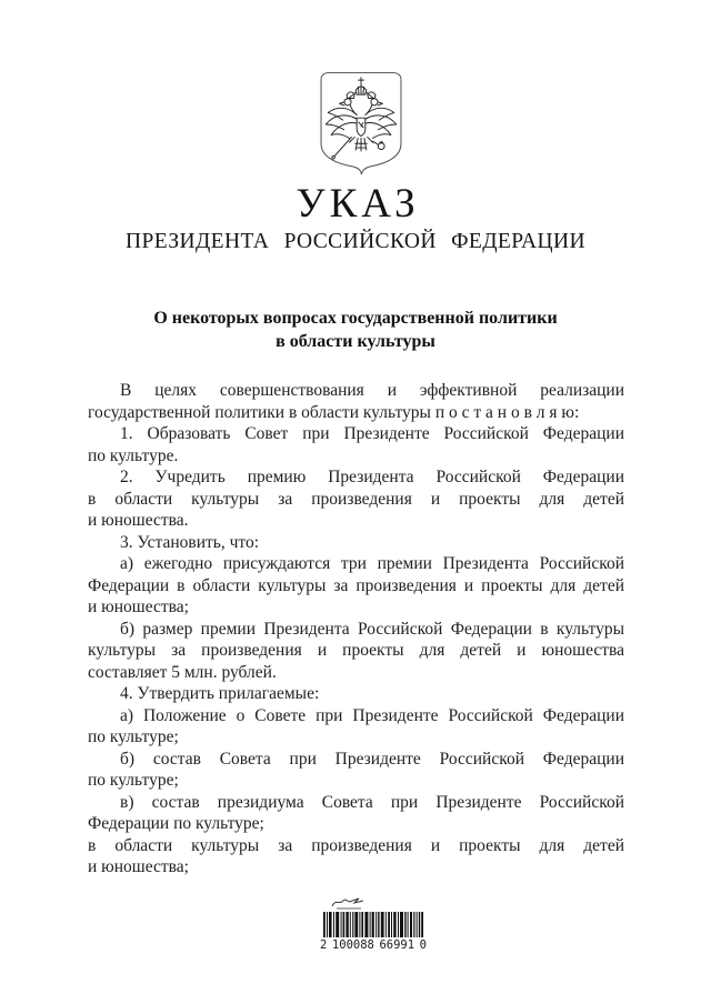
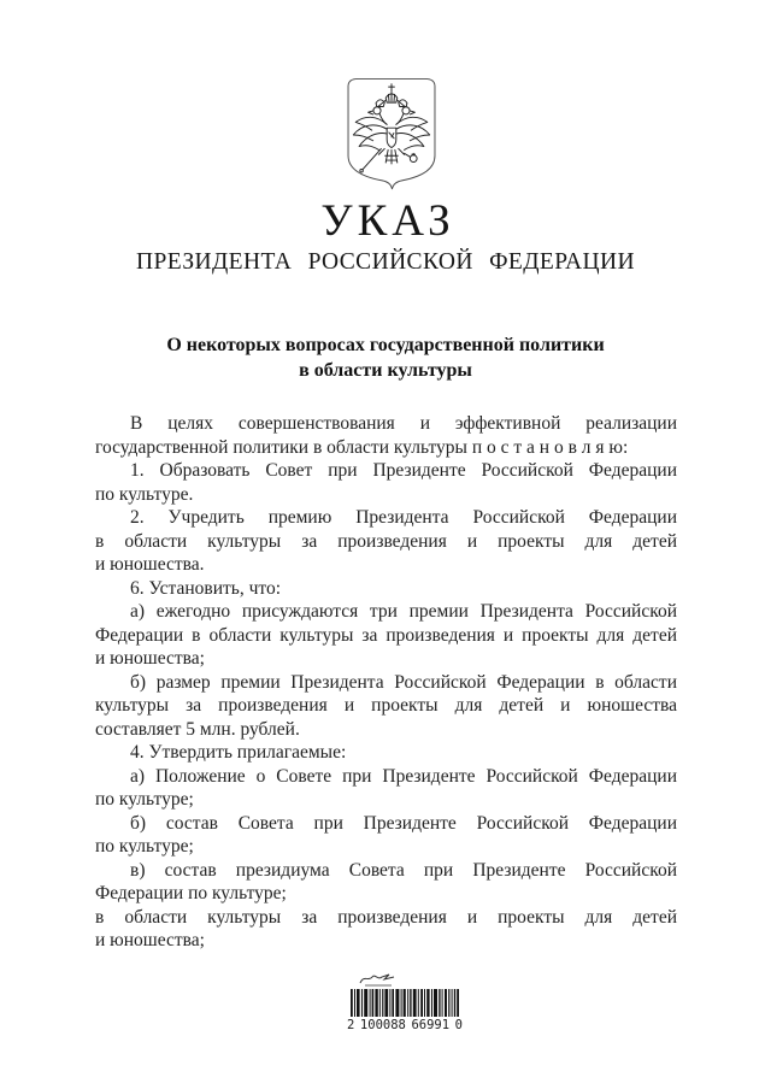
  УКАЗ
  ПРЕЗИДЕНТА РОССИЙСКОЙ ФЕДЕРАЦИИ
  О некоторых вопросах государственной политики
  в области культуры
  В целях совершенствования и эффективной реализации
  государственной политики в области культуры п о с т а н о в л я ю:
  1. Образовать Совет при Президенте Российской Федерации
  по культуре.
  2. Учредить премию Президента Российской Федерации
  в области культуры за произведения и проекты для детей
  и юношества.
- 3. Установить, что:
+ 6. Установить, что:
  а) ежегодно присуждаются три премии Президента Российской
  Федерации в области культуры за произведения и проекты для детей
  и юношества;
- б) размер премии Президента Российской Федерации в культуры
+ б) размер премии Президента Российской Федерации в области
  культуры за произведения и проекты для детей и юношества
  составляет 5 млн. рублей.
  4. Утвердить прилагаемые:
  а) Положение о Совете при Президенте Российской Федерации
  по культуре;
  б) состав Совета при Президенте Российской Федерации
  по культуре;
  в) состав президиума Совета при Президенте Российской
  Федерации по культуре;
  в области культуры за произведения и проекты для детей
  и юношества;
  2
  100088
  66991
  0
